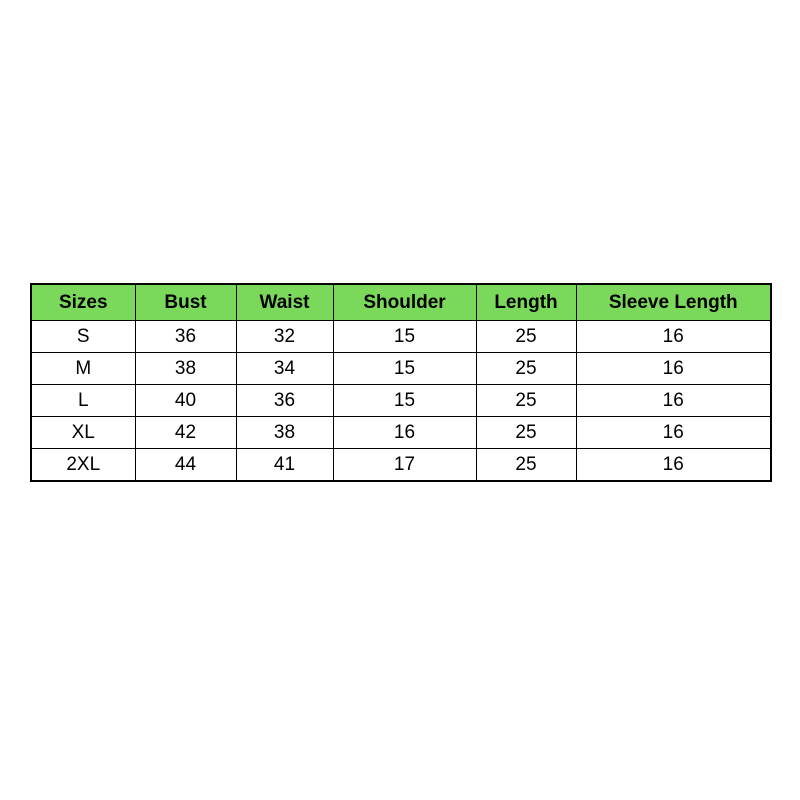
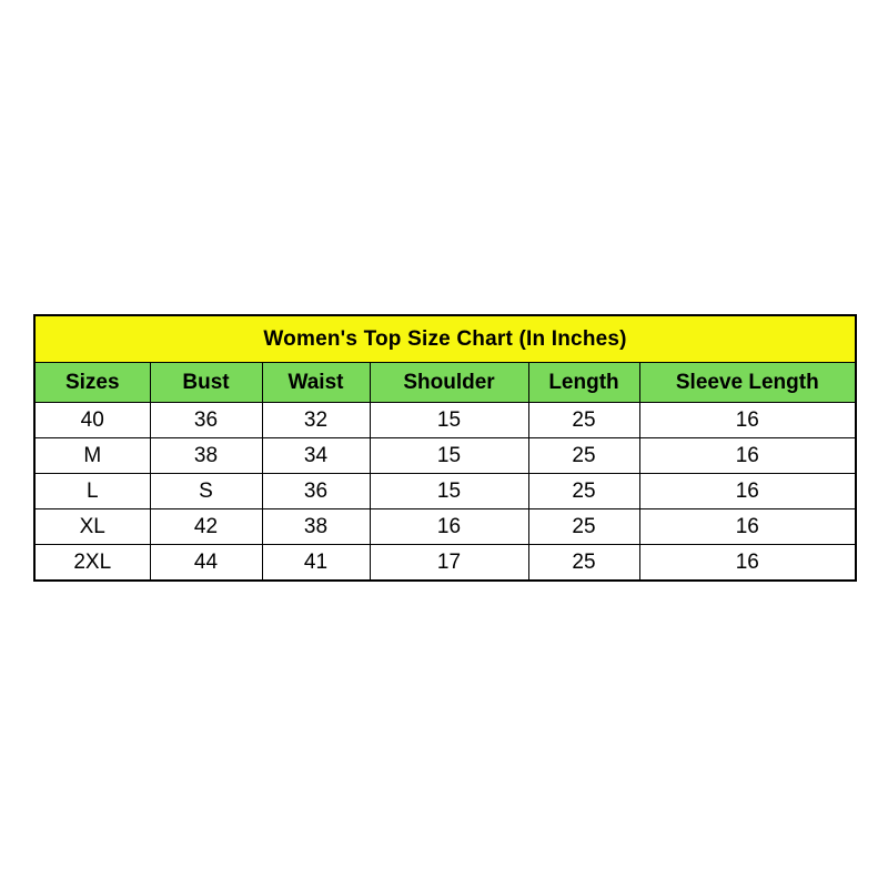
+ Women's Top Size Chart (In Inches)
  Sizes	Bust	Waist	Shoulder	Length	Sleeve Length
- S	36	32	15	25	16
+ 40	36	32	15	25	16
  M	38	34	15	25	16
- L	40	36	15	25	16
+ L	S	36	15	25	16
  XL	42	38	16	25	16
  2XL	44	41	17	25	16
